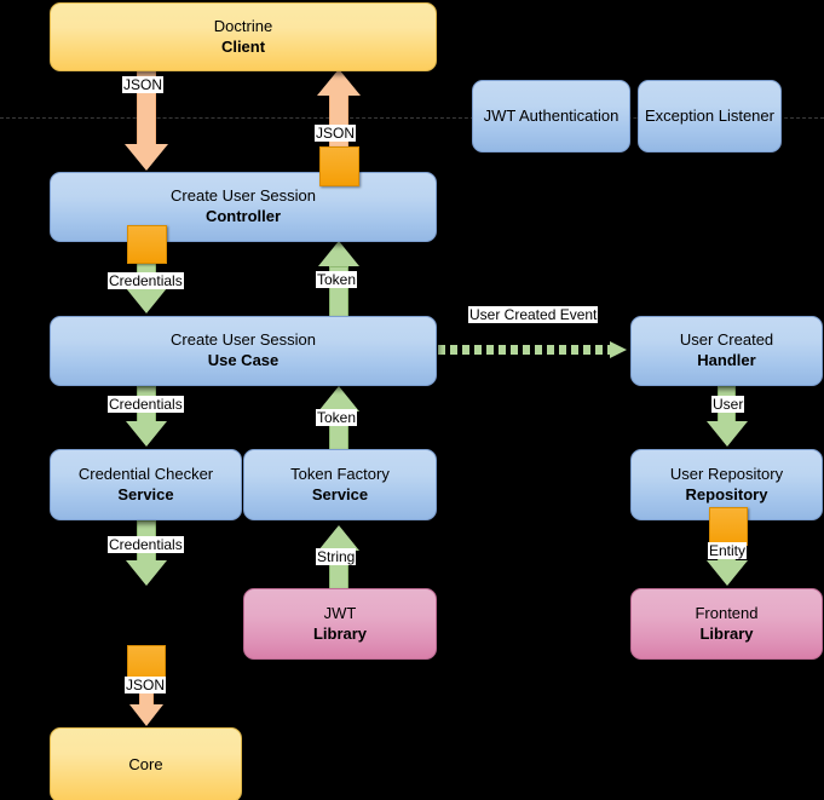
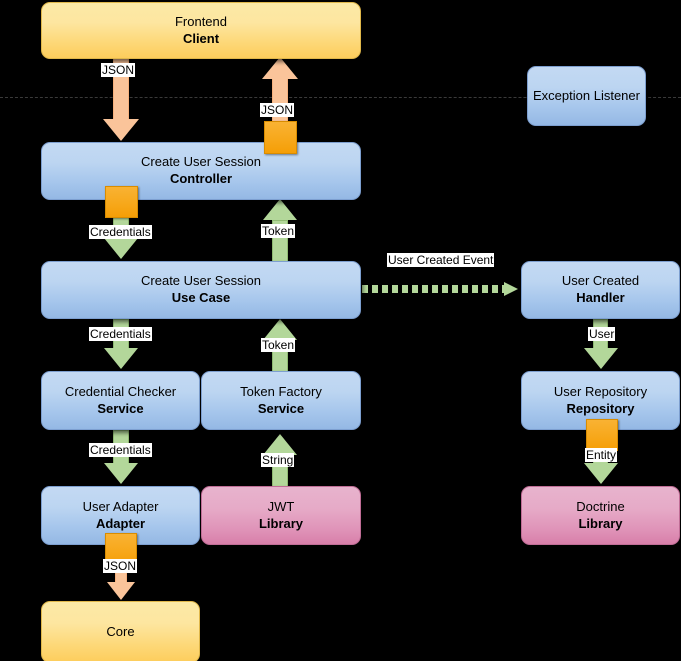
- Doctrine
+ Frontend
  Client
- JWT Authentication
  Exception Listener
  Create User Session
  Controller
  Create User Session
  Use Case
  User Created
  Handler
  Credential Checker
  Service
  Token Factory
  Service
  User Repository
  Repository
+ User Adapter
+ Adapter
  JWT
  Library
- Frontend
+ Doctrine
  Library
  Core
  JSON
  JSON
  Credentials
  Token
  Credentials
  Token
  Credentials
  String
  JSON
  User Created Event
  User
  Entity
